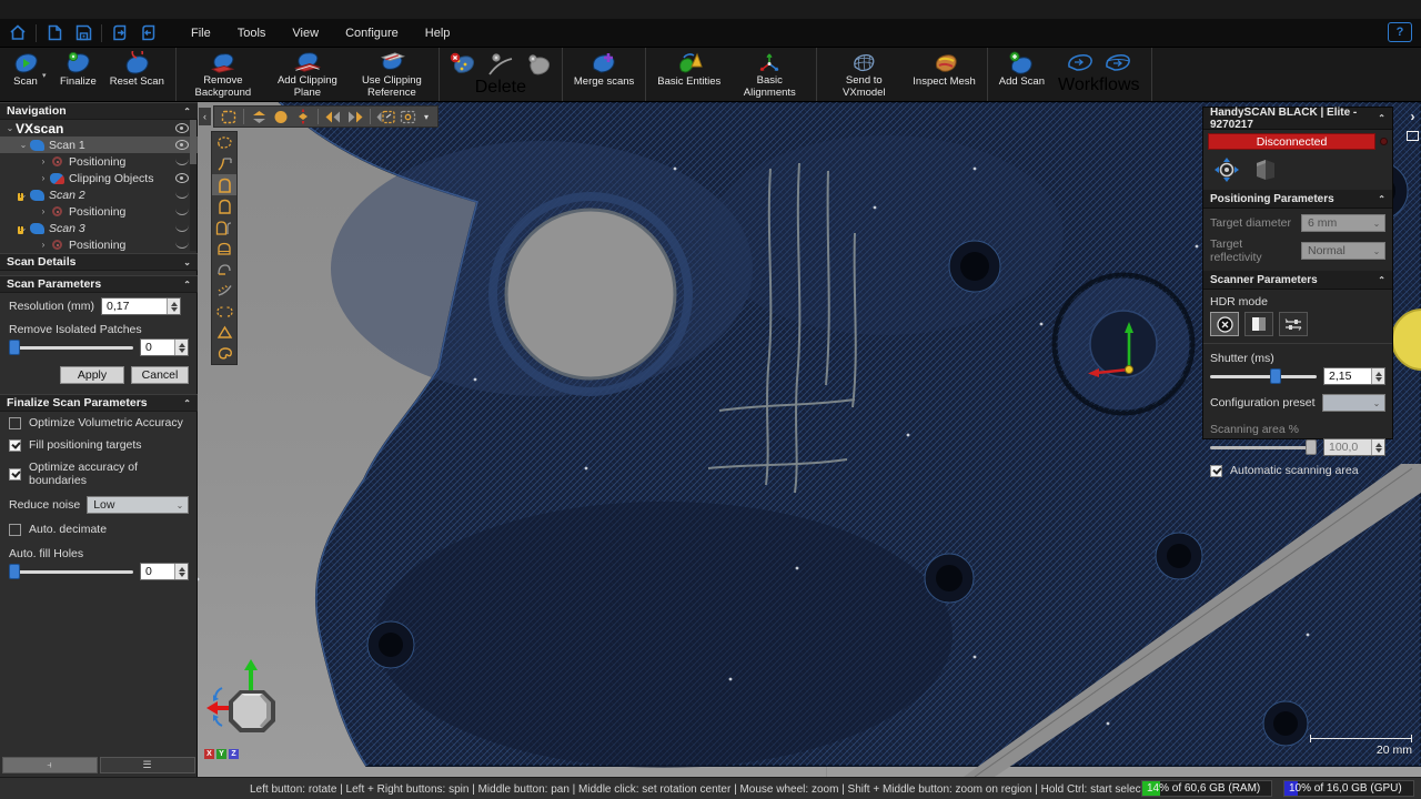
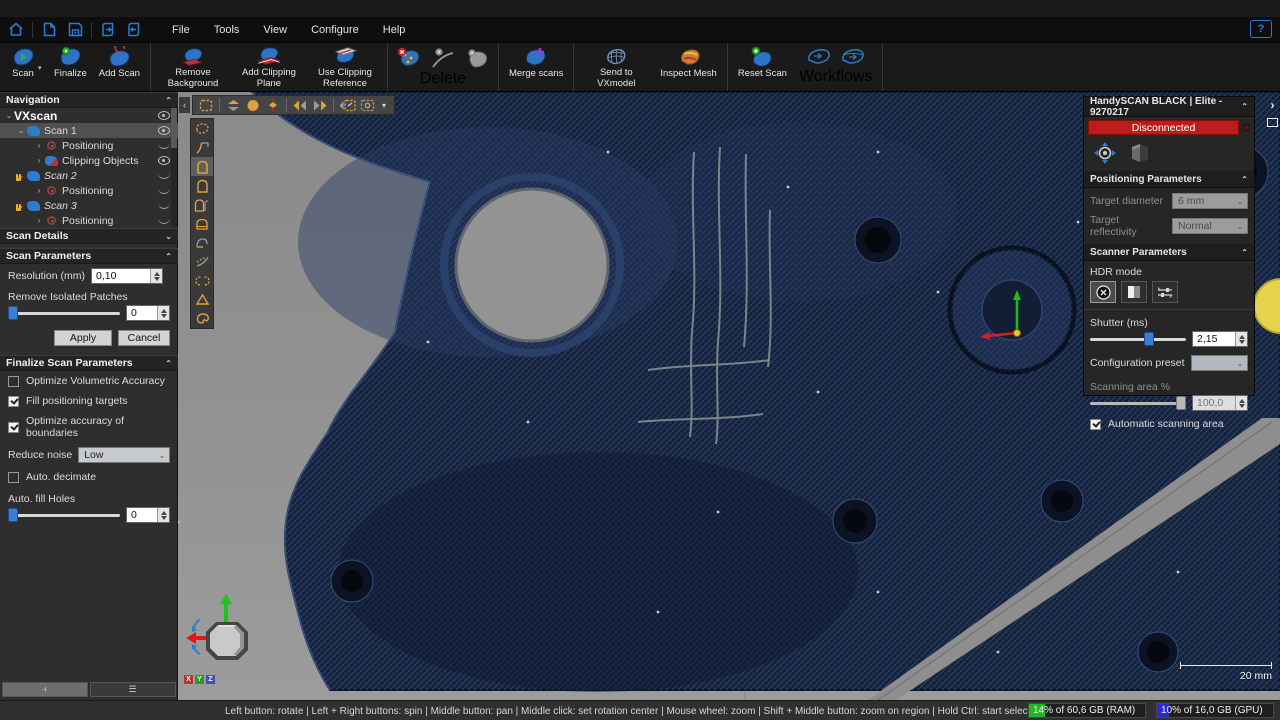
  File
  Tools
  View
  Configure
  Help
  ?
  Scan
  Finalize
- Reset Scan
+ Add Scan
  Remove Background
  Add Clipping Plane
  Use Clipping Reference
  Delete
  Merge scans
- Basic Entities
- Basic Alignments
  Send to VXmodel
  Inspect Mesh
- Add Scan
+ Reset Scan
  Workflows
  ‹
  ▾
  20 mm
  ›
  Navigation
  ⌃
  ⌄
  VXscan
  ⌄
  Scan 1
  ›
  Positioning
  ›
  Clipping Objects
  Scan 2
  ›
  Positioning
  Scan 3
  ›
  Positioning
  Scan Details
  ⌄
  Scan Parameters
  ⌃
  Resolution (mm)
- 0,17
+ 0,10
  Remove Isolated Patches
  0
  Apply
  Cancel
  Finalize Scan Parameters
  ⌃
  Optimize Volumetric Accuracy
  Fill positioning targets
  Optimize accuracy of boundaries
  Reduce noise
  Low
  ⌄
  Auto. decimate
  Auto. fill Holes
  0
  ⫞
  ☰
  HandySCAN BLACK | Elite - 9270217
  ⌃
  Disconnected
  Positioning Parameters
  ⌃
  Target diameter
  6 mm
  ⌄
  Target reflectivity
  Normal
  ⌄
  Scanner Parameters
  ⌃
  HDR mode
  Shutter (ms)
  2,15
  Configuration preset
  ⌄
  Scanning area %
  100,0
  Automatic scanning area
  Left button: rotate | Left + Right buttons: spin | Middle button: pan | Middle click: set rotation center | Mouse wheel: zoom | Shift + Middle button: zoom on region | Hold Ctrl: start selec
  14% of 60,6 GB (RAM)
  10% of 16,0 GB (GPU)
